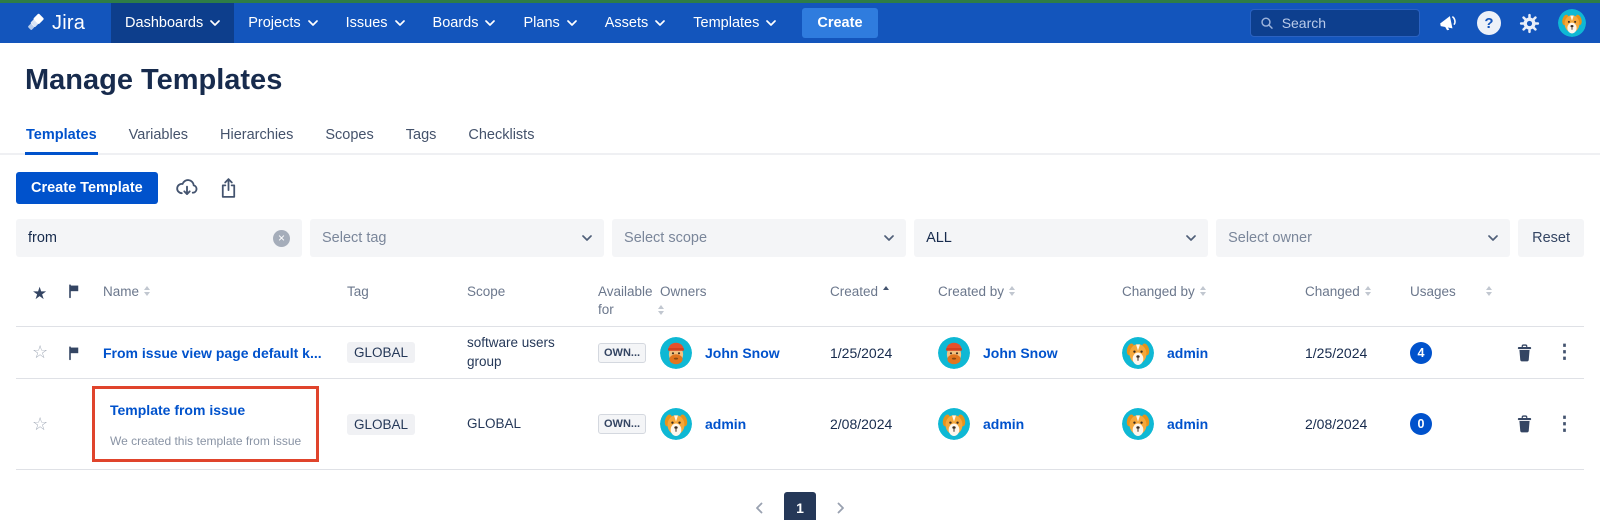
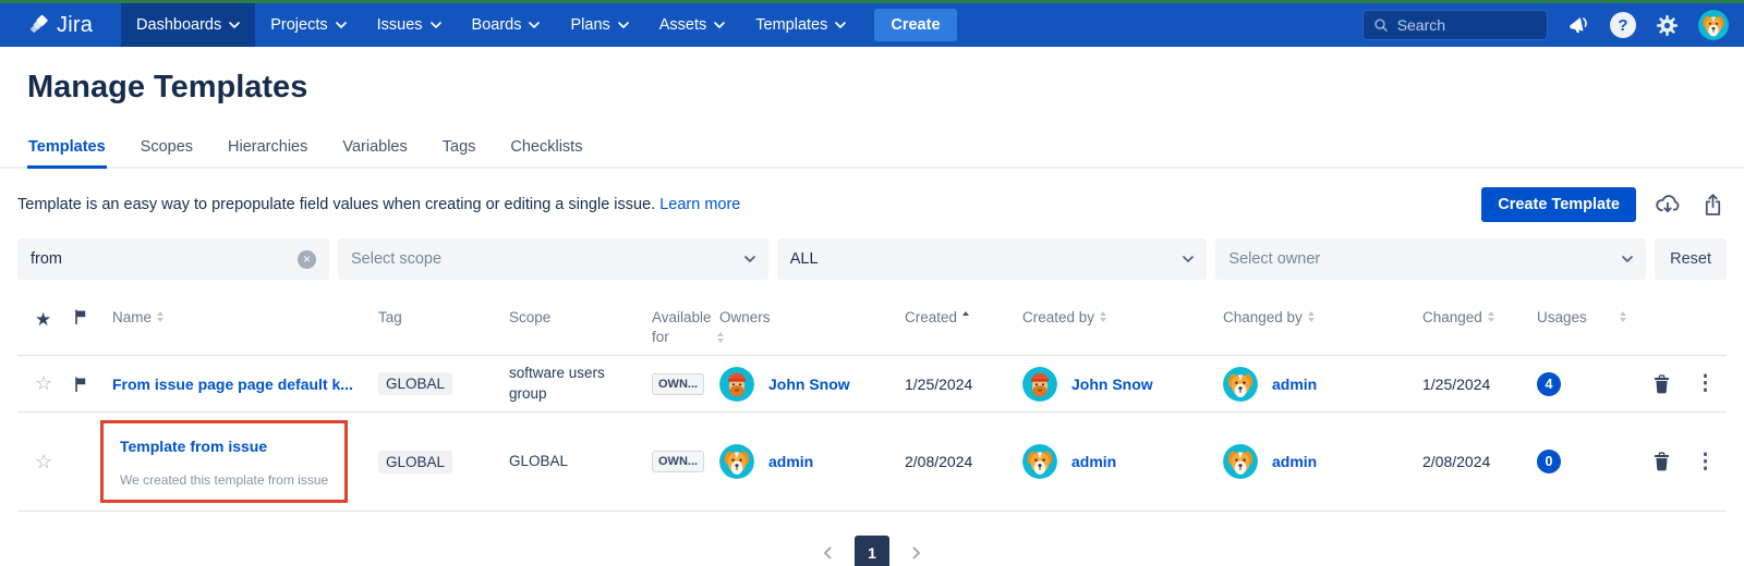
  Jira
  Dashboards
  Projects
  Issues
  Boards
  Plans
  Assets
  Templates
  Create
  Search
  ?
  Manage Templates
  Templates
- Variables
+ Scopes
  Hierarchies
- Scopes
+ Variables
  Tags
  Checklists
+ Template is an easy way to prepopulate field values when creating or editing a single issue. Learn more
  Create Template
  from
  ×
- Select tag
  Select scope
  ALL
  Select owner
  Reset
  ★
  Name
  Tag
  Scope
  Available for
  Owners
  Created
  Created by
  Changed by
  Changed
  Usages
  ☆
- From issue view page default k...
+ From issue page page default k...
  GLOBAL
  software users group
  OWN...
  John Snow
  1/25/2024
  John Snow
  admin
  1/25/2024
  4
  ⋮
  ☆
  Template from issue
  We created this template from issue
  GLOBAL
  GLOBAL
  OWN...
  admin
  2/08/2024
  admin
  admin
  2/08/2024
  0
  ⋮
  1
